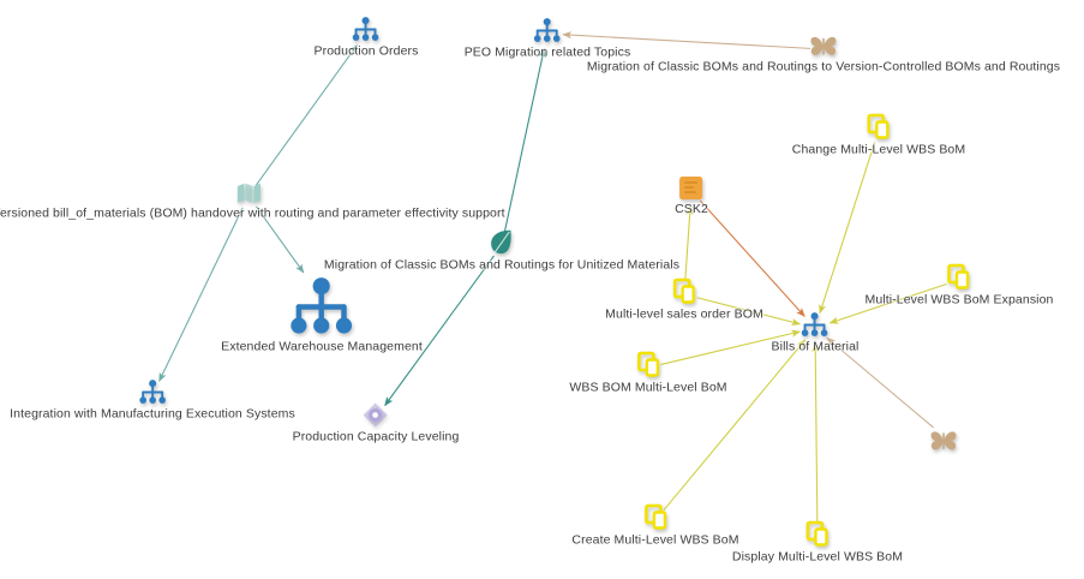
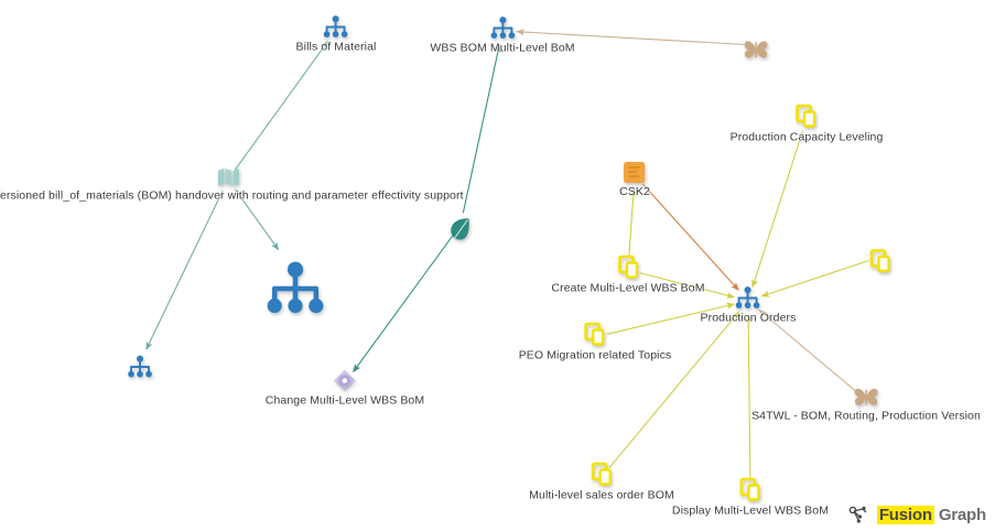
- Production Orders
+ Bills of Material
- PEO Migration related Topics
+ WBS BOM Multi-Level BoM
- Migration of Classic BOMs and Routings to Version-Controlled BOMs and Routings
- Change Multi-Level WBS BoM
+ Production Capacity Leveling
  ersioned bill_of_materials (BOM) handover with routing and parameter effectivity support
  CSK2
- Migration of Classic BOMs and Routings for Unitized Materials
- Multi-Level WBS BoM Expansion
- Multi-level sales order BOM
+ Create Multi-Level WBS BoM
- Extended Warehouse Management
- Bills of Material
+ Production Orders
- WBS BOM Multi-Level BoM
+ PEO Migration related Topics
- Integration with Manufacturing Execution Systems
- Production Capacity Leveling
+ Change Multi-Level WBS BoM
+ S4TWL - BOM, Routing, Production Version
- Create Multi-Level WBS BoM
+ Multi-level sales order BOM
  Display Multi-Level WBS BoM
+ Fusion
+ Graph
